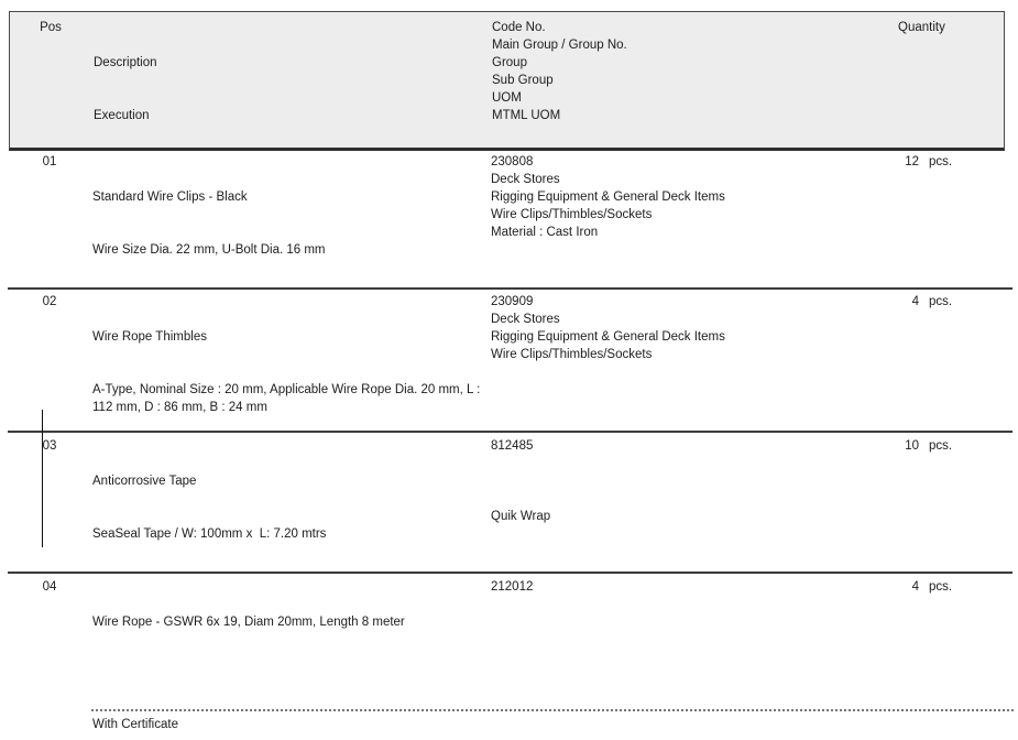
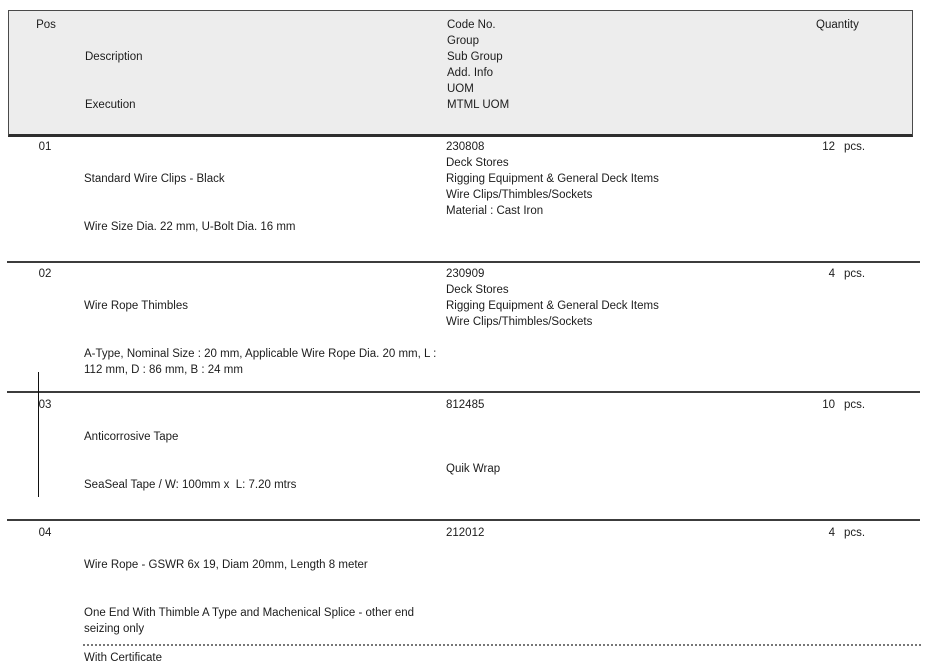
  Pos
  Description
  Execution
  Code No.
- Main Group / Group No.
  Group
  Sub Group
+ Add. Info
  UOM
  MTML UOM
  Quantity
  01
  Standard Wire Clips - Black
  Wire Size Dia. 22 mm, U-Bolt Dia. 16 mm
  230808
  Deck Stores
  Rigging Equipment & General Deck Items
  Wire Clips/Thimbles/Sockets
  Material : Cast Iron
  12
  pcs.
  02
  Wire Rope Thimbles
  A-Type, Nominal Size : 20 mm, Applicable Wire Rope Dia. 20 mm, L : 112 mm, D : 86 mm, B : 24 mm
  230909
  Deck Stores
  Rigging Equipment & General Deck Items
  Wire Clips/Thimbles/Sockets
  4
  pcs.
  03
  Anticorrosive Tape
  SeaSeal Tape / W: 100mm x L: 7.20 mtrs
  812485
  Quik Wrap
  10
  pcs.
  04
  Wire Rope - GSWR 6x 19, Diam 20mm, Length 8 meter
+ One End With Thimble A Type and Machenical Splice - other end seizing only
  212012
  4
  pcs.
  With Certificate
